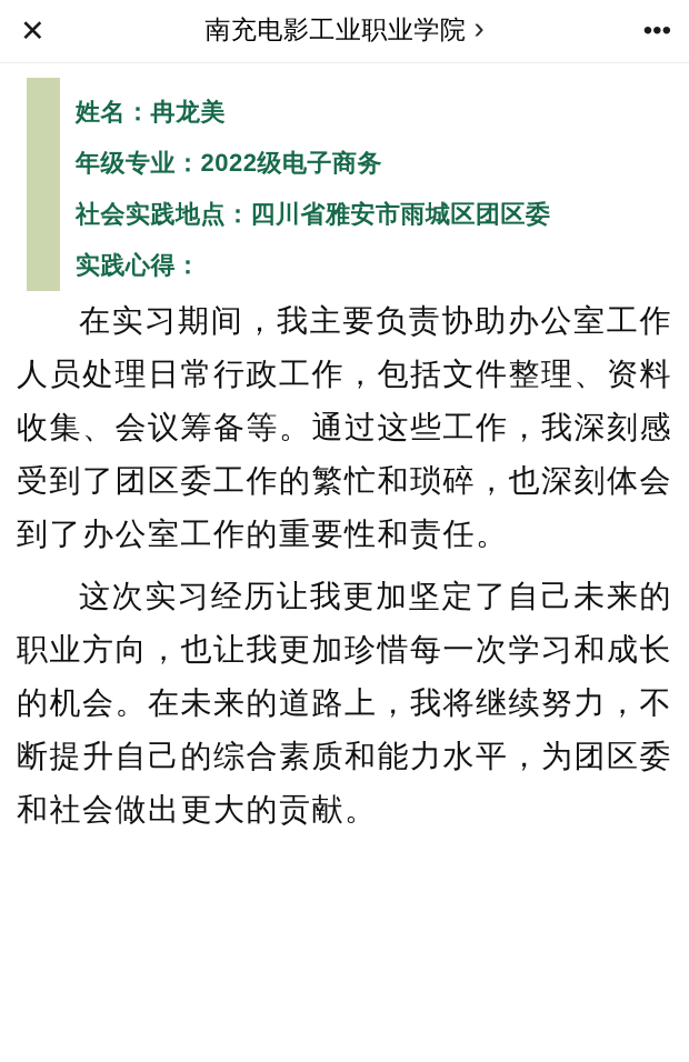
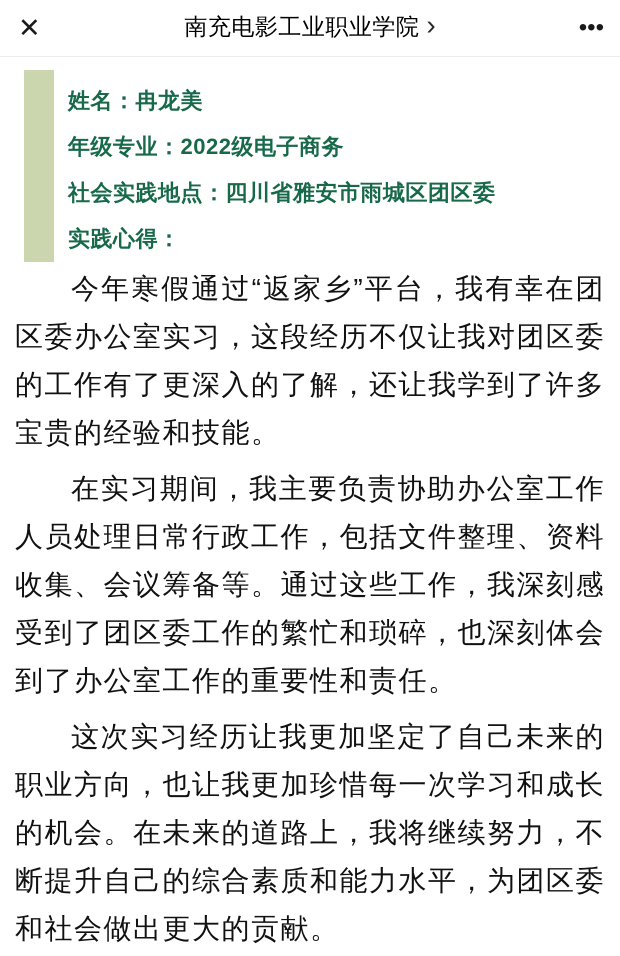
  ✕
  南充电影工业职业学院
  ›
  •••
  姓名：冉龙美
  年级专业：2022级电子商务
  社会实践地点：四川省雅安市雨城区团区委
  实践心得：
+ 今年寒假通过“返家乡”平台，我有幸在团区委办公室实习，这段经历不仅让我对团区委的工作有了更深入的了解，还让我学到了许多宝贵的经验和技能。
  在实习期间，我主要负责协助办公室工作人员处理日常行政工作，包括文件整理、资料收集、会议筹备等。通过这些工作，我深刻感受到了团区委工作的繁忙和琐碎，也深刻体会到了办公室工作的重要性和责任。
  这次实习经历让我更加坚定了自己未来的职业方向，也让我更加珍惜每一次学习和成长的机会。在未来的道路上，我将继续努力，不断提升自己的综合素质和能力水平，为团区委和社会做出更大的贡献。
